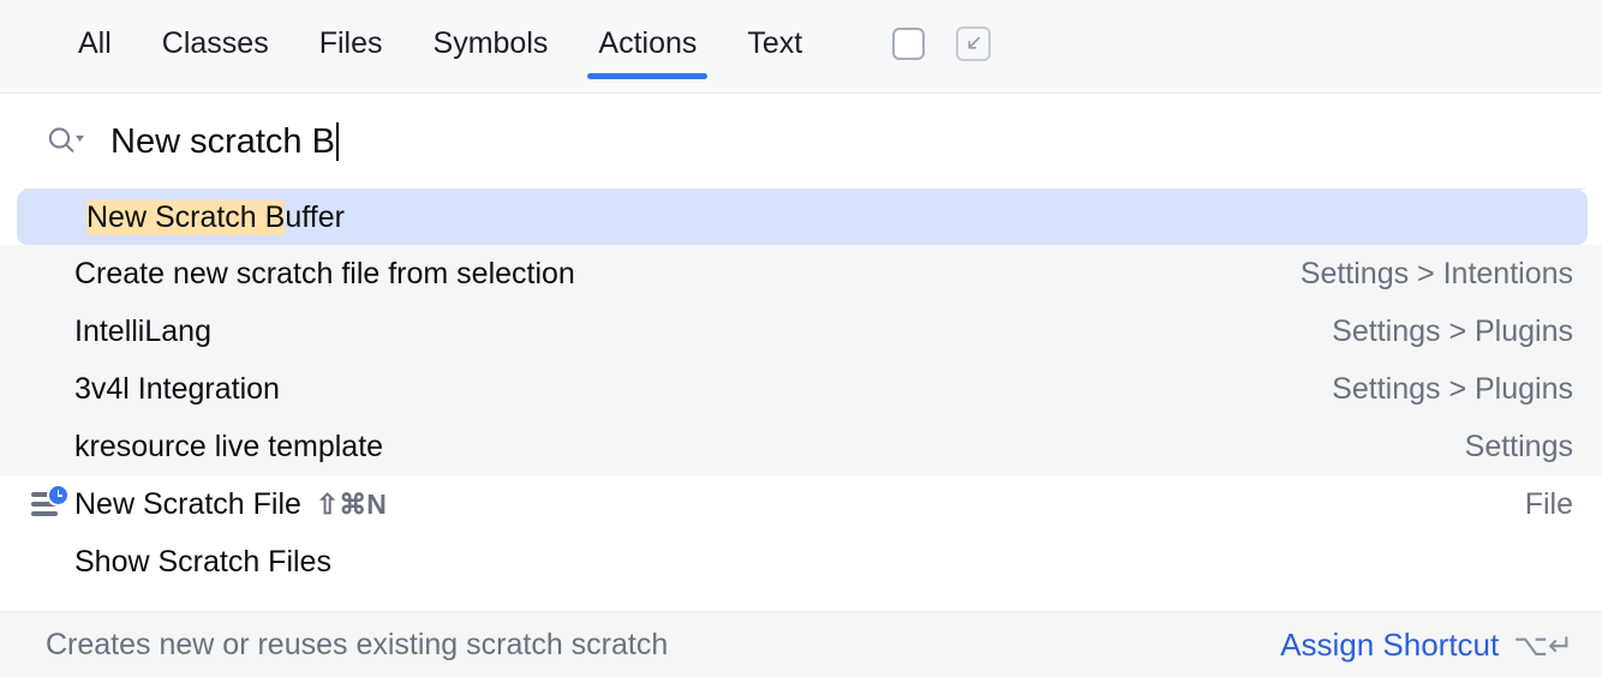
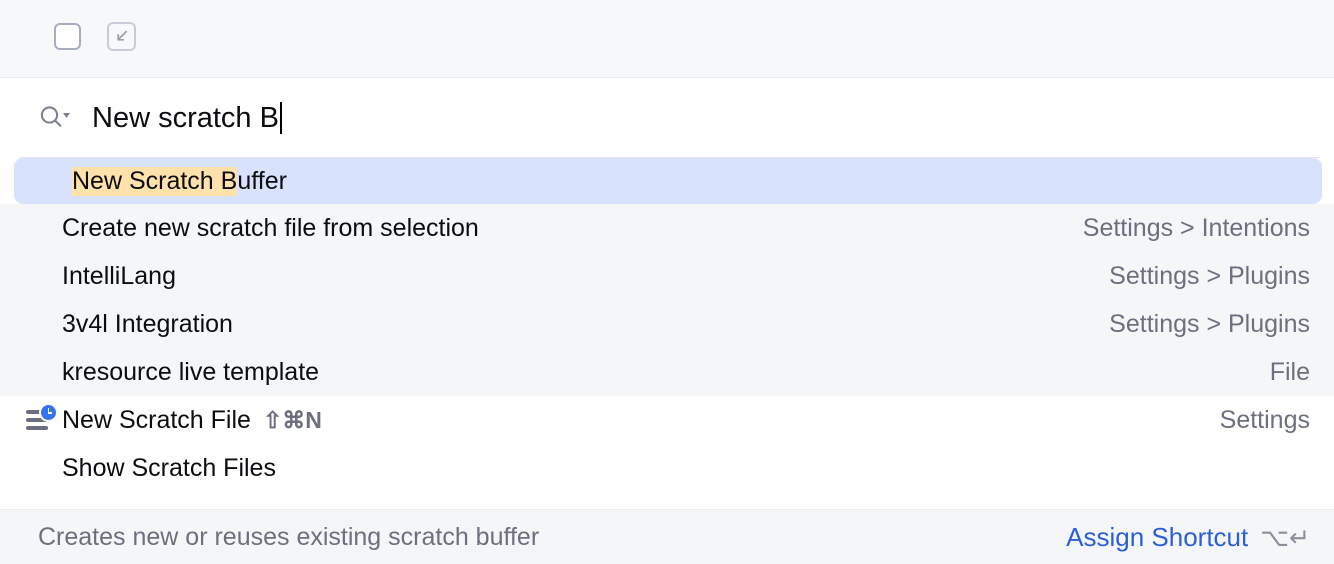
- All
- Classes
- Files
- Symbols
- Actions
- Text
  New scratch B
  New Scratch B
  uffer
  Create new scratch file from selection
  Settings > Intentions
  IntelliLang
  Settings > Plugins
  3v4l Integration
  Settings > Plugins
  kresource live template
- Settings
+ File
  New Scratch File
  ⇧⌘N
- File
+ Settings
  Show Scratch Files
- Creates new or reuses existing scratch scratch
+ Creates new or reuses existing scratch buffer
  Assign Shortcut
  ⌥↵
